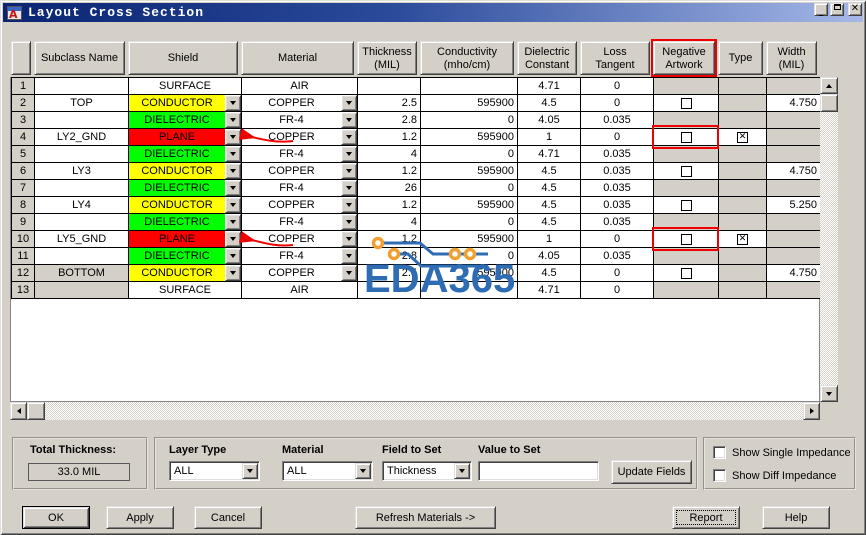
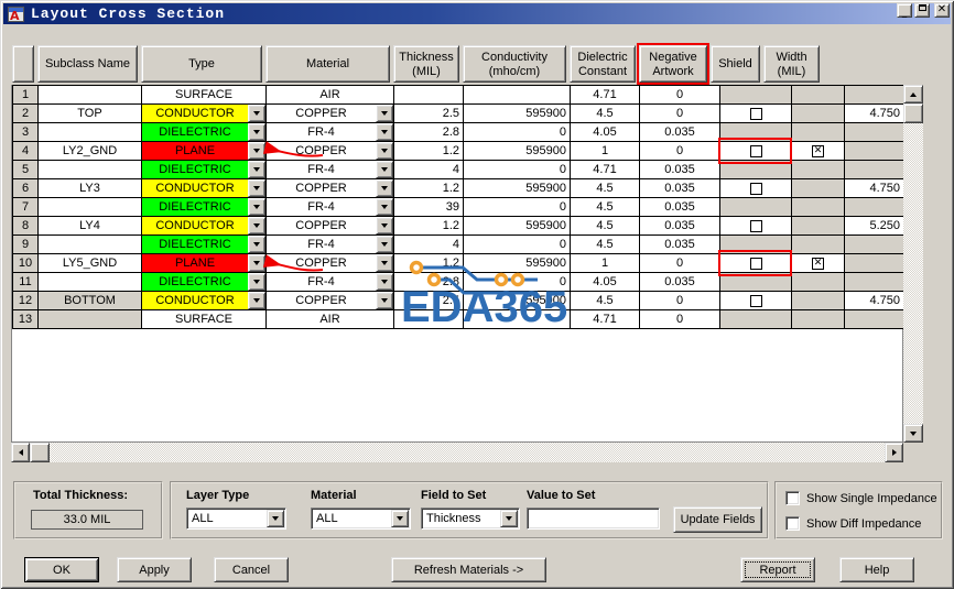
  A
  Layout Cross Section
  _
  ✕
  Subclass Name
- Shield
+ Type
  Material
  Thickness
  (MIL)
  Conductivity
  (mho/cm)
  Dielectric
  Constant
- Loss
- Tangent
  Negative
  Artwork
- Type
+ Shield
  Width
  (MIL)
  1
  SURFACE
  AIR
  4.71
  0
  2
  TOP
  CONDUCTOR
  COPPER
  2.5
  595900
  4.5
  0
  4.750
  3
  DIELECTRIC
  FR-4
  2.8
  0
  4.05
  0.035
  4
  LY2_GND
  PLANE
  COPPER
  1.2
  595900
  1
  0
  ✕
  5
  DIELECTRIC
  FR-4
  4
  0
  4.71
  0.035
  6
  LY3
  CONDUCTOR
  COPPER
  1.2
  595900
  4.5
  0.035
  4.750
  7
  DIELECTRIC
  FR-4
- 26
+ 39
  0
  4.5
  0.035
  8
  LY4
  CONDUCTOR
  COPPER
  1.2
  595900
  4.5
  0.035
  5.250
  9
  DIELECTRIC
  FR-4
  4
  0
  4.5
  0.035
  10
  LY5_GND
  PLANE
  COPPER
  1.2
  595900
  1
  0
  ✕
  11
  DIELECTRIC
  FR-4
  0
  4.05
  0.035
  12
  BOTTOM
  CONDUCTOR
  COPPER
  2.5
  595900
  4.5
  0
  4.750
  13
  SURFACE
  AIR
  4.71
  0
  EDA365
  Total Thickness:
  33.0 MIL
  Layer Type
  ALL
  Material
  ALL
  Field to Set
  Thickness
  Value to Set
  Update Fields
  Show Single Impedance
  Show Diff Impedance
  OK
  Apply
  Cancel
  Refresh Materials ->
  Report
  Help
